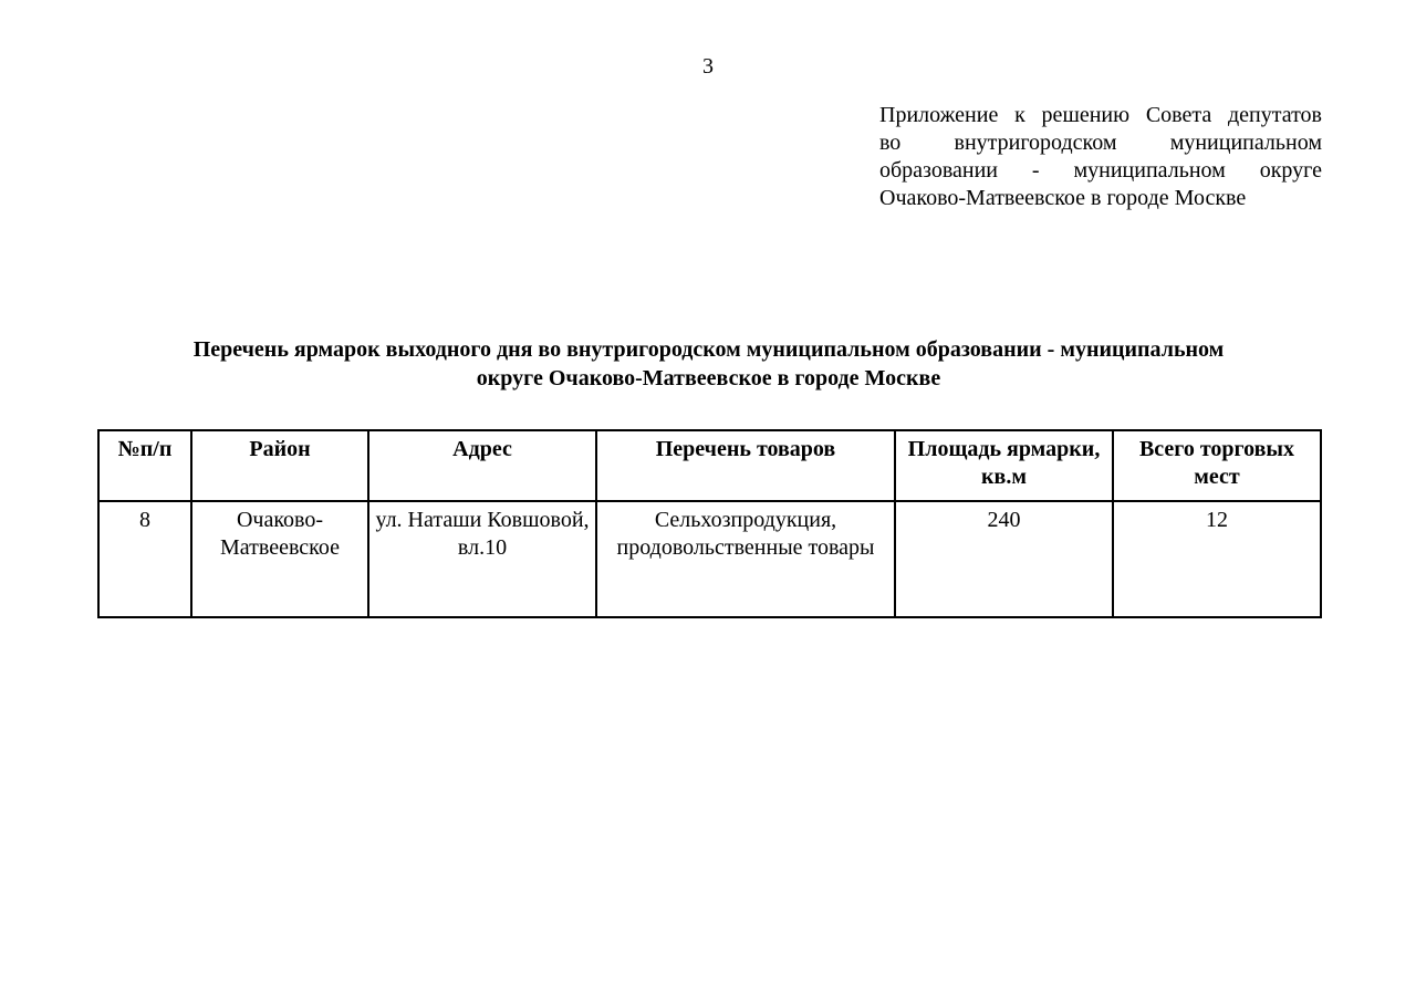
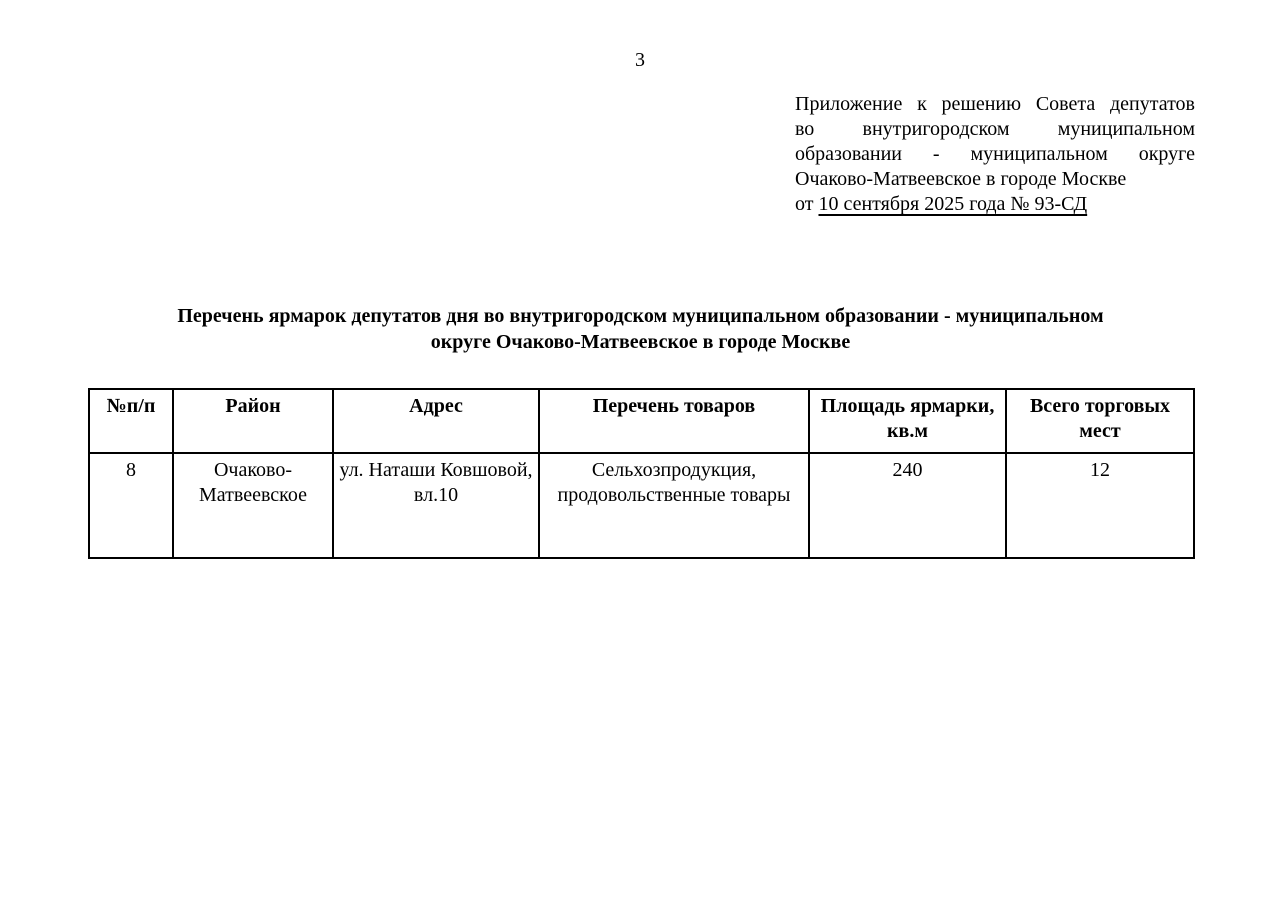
  3
  Приложение к решению Совета депутатов
  во внутригородском муниципальном
  образовании - муниципальном округе
  Очаково-Матвеевское в городе Москве
+ от 10 сентября 2025 года № 93-СД
- Перечень ярмарок выходного дня во внутригородском муниципальном образовании - муниципальном
+ Перечень ярмарок депутатов дня во внутригородском муниципальном образовании - муниципальном
  округе Очаково-Матвеевское в городе Москве
  №п/п	Район	Адрес	Перечень товаров	Площадь ярмарки, кв.м	Всего торговых мест
  8	Очаково-Матвеевское	ул. Наташи Ковшовой, вл.10	Сельхозпродукция, продовольственные товары	240	12
